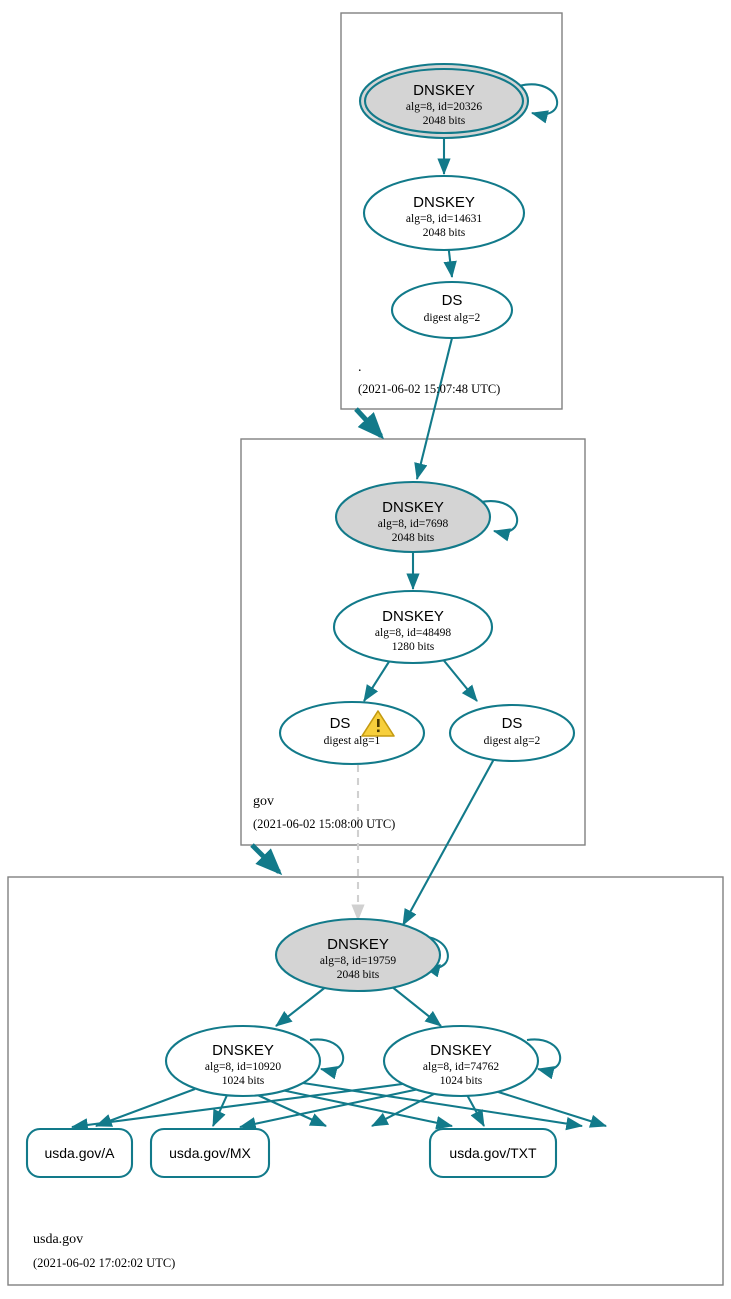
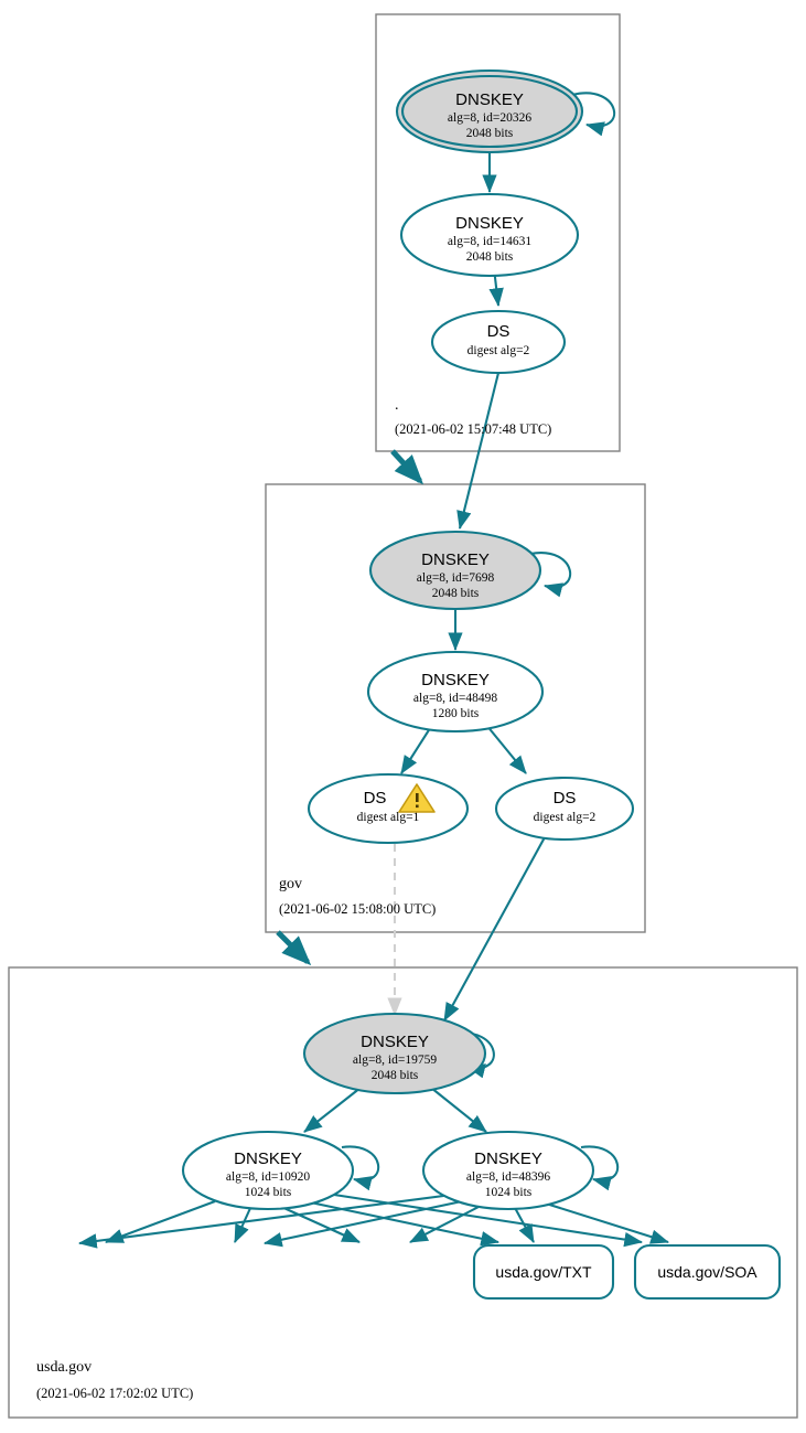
  DNSKEY
  alg=8, id=20326
  2048 bits
  DNSKEY
  alg=8, id=14631
  2048 bits
  DS
  digest alg=2
  .
  (2021-06-02 15:07:48 UTC)
  DNSKEY
  alg=8, id=7698
  2048 bits
  DNSKEY
  alg=8, id=48498
  1280 bits
  DS
  digest alg=1
  DS
  digest alg=2
  gov
  (2021-06-02 15:08:00 UTC)
  DNSKEY
  alg=8, id=19759
  2048 bits
  DNSKEY
  alg=8, id=10920
  1024 bits
  DNSKEY
- alg=8, id=74762
+ alg=8, id=48396
  1024 bits
- usda.gov/A
- usda.gov/MX
  usda.gov/TXT
+ usda.gov/SOA
  usda.gov
  (2021-06-02 17:02:02 UTC)
